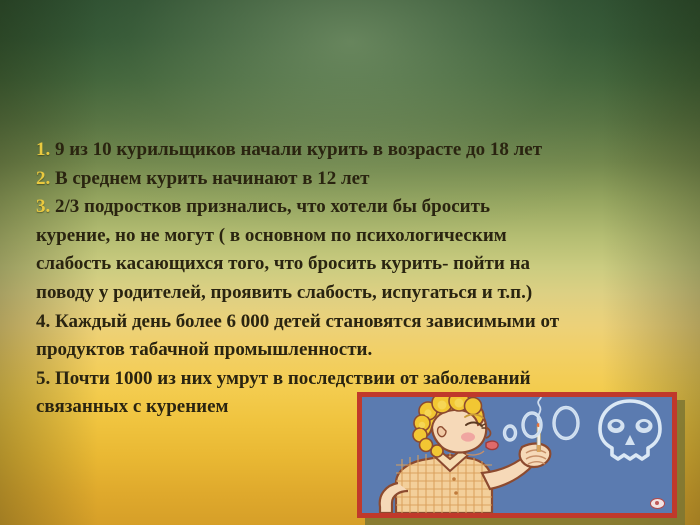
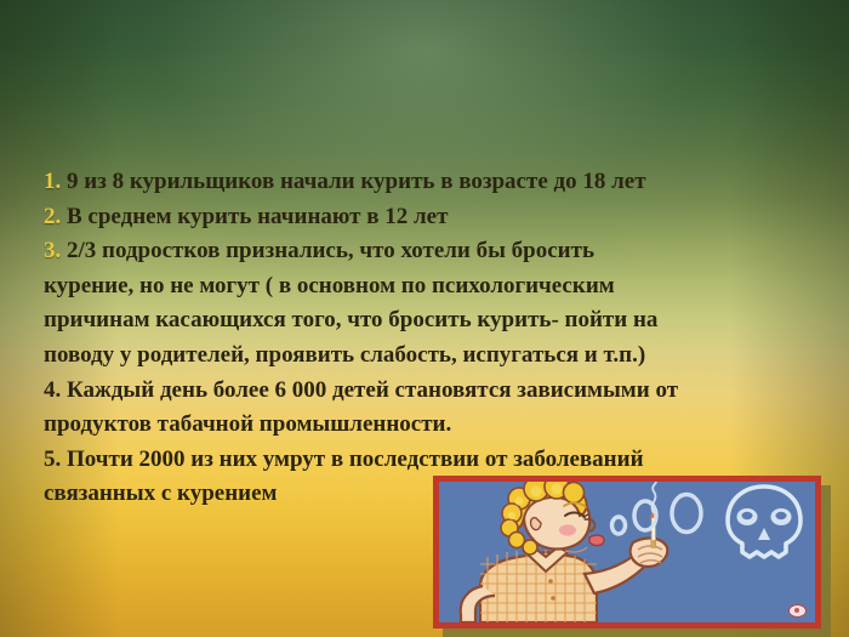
- 1. 9 из 10 курильщиков начали курить в возрасте до 18 лет
+ 1. 9 из 8 курильщиков начали курить в возрасте до 18 лет
  2. В среднем курить начинают в 12 лет
  3. 2/3 подростков признались, что хотели бы бросить
  курение, но не могут ( в основном по психологическим
- слабость касающихся того, что бросить курить- пойти на
+ причинам касающихся того, что бросить курить- пойти на
  поводу у родителей, проявить слабость, испугаться и т.п.)
  4. Каждый день более 6 000 детей становятся зависимыми от
  продуктов табачной промышленности.
- 5. Почти 1000 из них умрут в последствии от заболеваний
+ 5. Почти 2000 из них умрут в последствии от заболеваний
  связанных с курением
